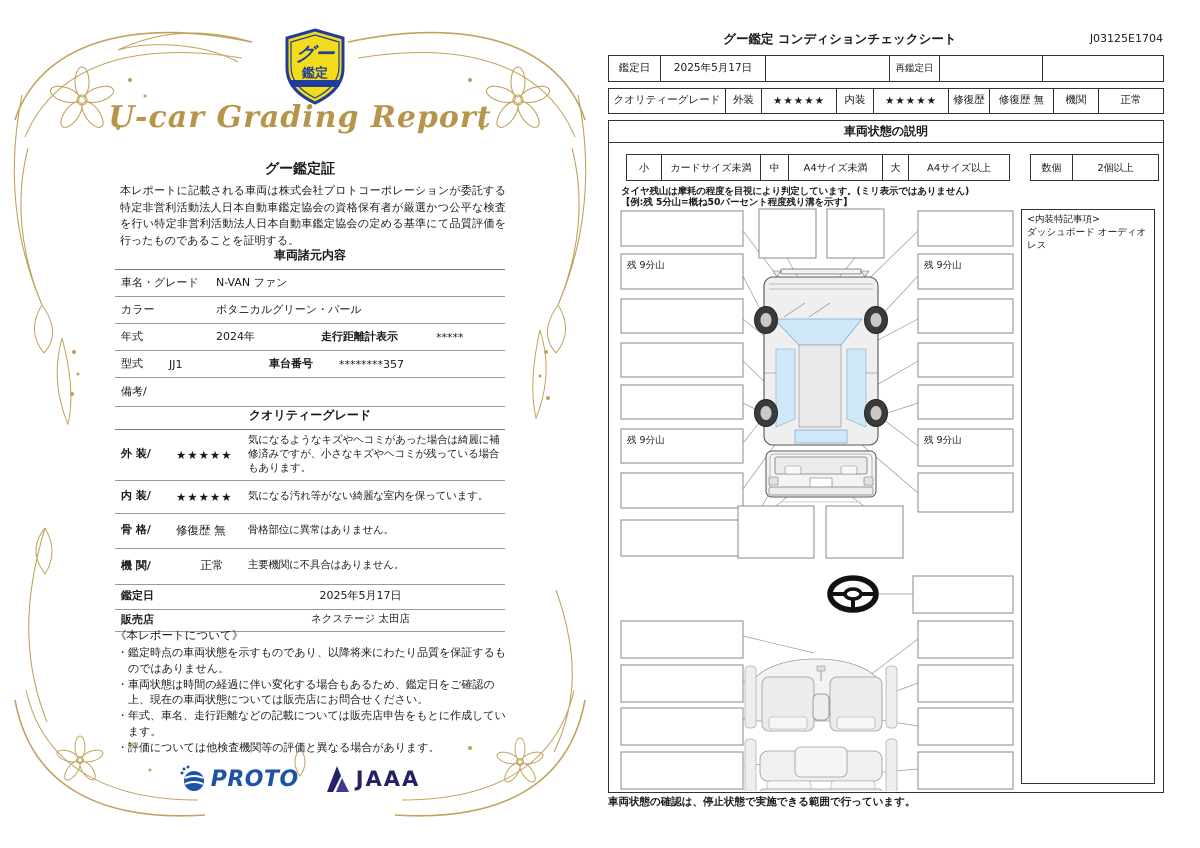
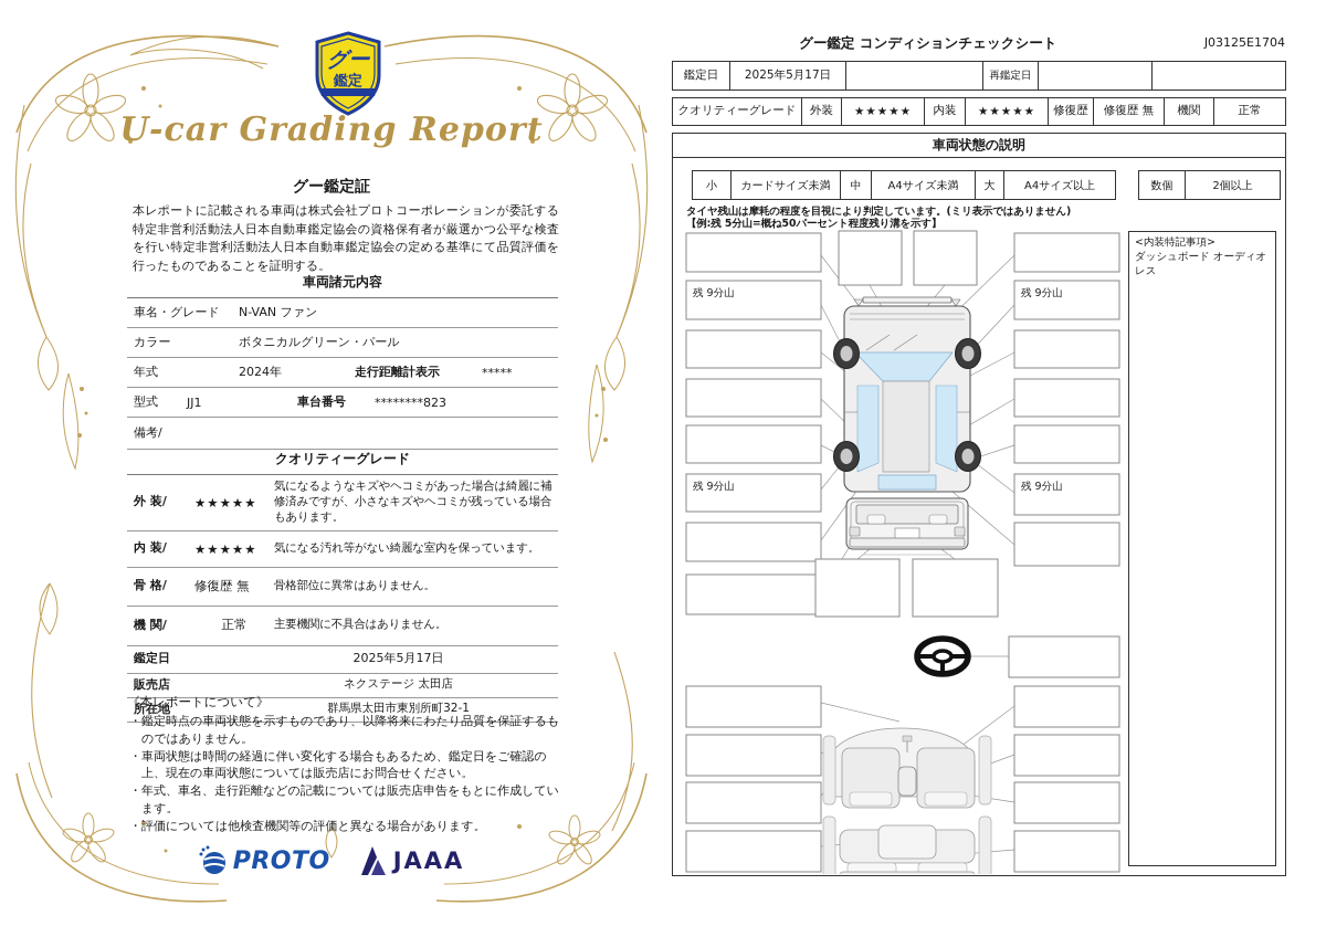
  グー
  鑑定
  U-car Grading Report
  グー鑑定証
  本レポートに記載される車両は株式会社プロトコーポレーションが委託する特定非営利活動法人日本自動車鑑定協会の資格保有者が厳選かつ公平な検査を行い特定非営利活動法人日本自動車鑑定協会の定める基準にて品質評価を行ったものであることを証明する。
  車両諸元内容
  車名・グレード
  N-VAN ファン
  カラー
  ボタニカルグリーン・パール
  年式
  2024年
  走行距離計表示
  *****
  型式
  JJ1
  車台番号
- ********357
+ ********823
  備考/
  クオリティーグレード
  外 装/
  ★★★★★
  気になるようなキズやヘコミがあった場合は綺麗に補修済みですが、小さなキズやヘコミが残っている場合もあります。
  内 装/
  ★★★★★
  気になる汚れ等がない綺麗な室内を保っています。
  骨 格/
  修復歴 無
  骨格部位に異常はありません。
  機 関/
  正常
  主要機関に不具合はありません。
  鑑定日
  2025年5月17日
  販売店
  ネクステージ 太田店
+ 所在地
+ 群馬県太田市東別所町32-1
  《本レポートについて》
  ・鑑定時点の車両状態を示すものであり、以降将来にわたり品質を保証するものではありません。
  ・車両状態は時間の経過に伴い変化する場合もあるため、鑑定日をご確認の上、現在の車両状態については販売店にお問合せください。
  ・年式、車名、走行距離などの記載については販売店申告をもとに作成しています。
  ・評価については他検査機関等の評価と異なる場合があります。
  PROTO
  JAAA
  グー鑑定 コンディションチェックシート
  J03125E1704
  鑑定日
  2025年5月17日
  再鑑定日
  クオリティーグレード
  外装
  ★★★★★
  内装
  ★★★★★
  修復歴
  修復歴 無
  機関
  正常
  車両状態の説明
  小
  カードサイズ未満
  中
  A4サイズ未満
  大
  A4サイズ以上
  数個
  2個以上
  タイヤ残山は摩耗の程度を目視により判定しています。(ミリ表示ではありません)
  【例:残 5分山=概ね50パーセント程度残り溝を示す】
  <内装特記事項>
  ダッシュボード オーディオレス
  残 9分山
  残 9分山
  残 9分山
  残 9分山
- 車両状態の確認は、停止状態で実施できる範囲で行っています。
